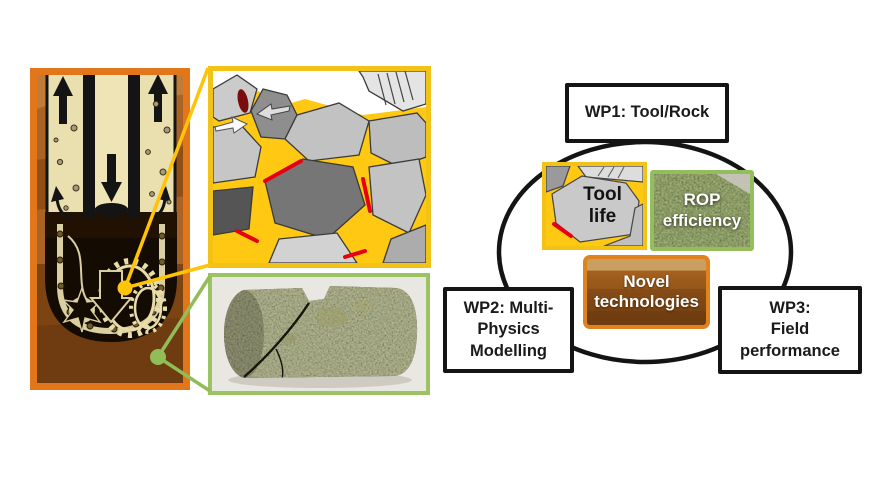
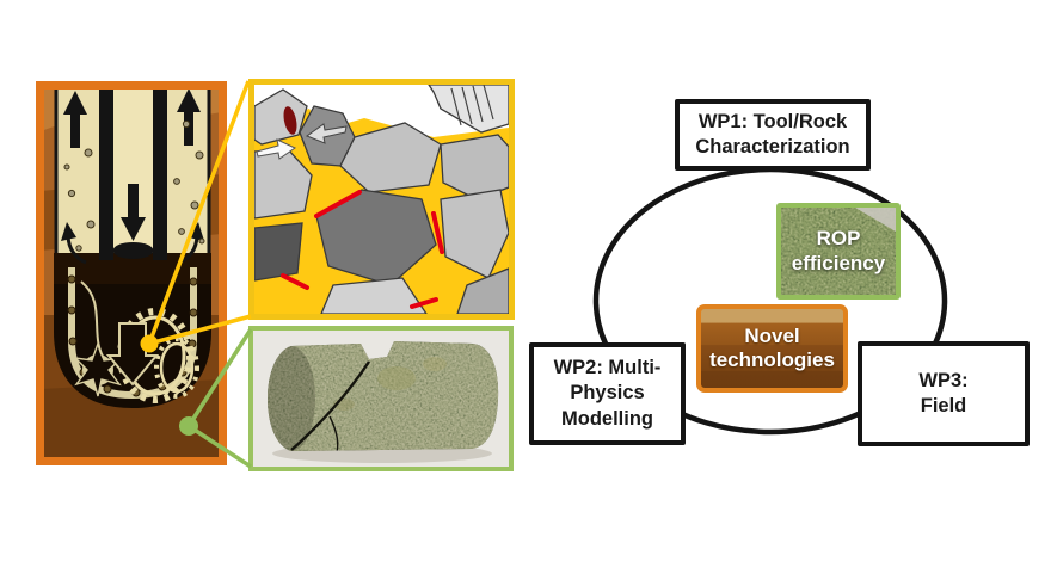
  WP1: Tool/Rock
+ Characterization
  WP2: Multi-
  Physics
  Modelling
  WP3:
  Field
- performance
- Tool
- life
  ROP
  efficiency
  Novel
  technologies
